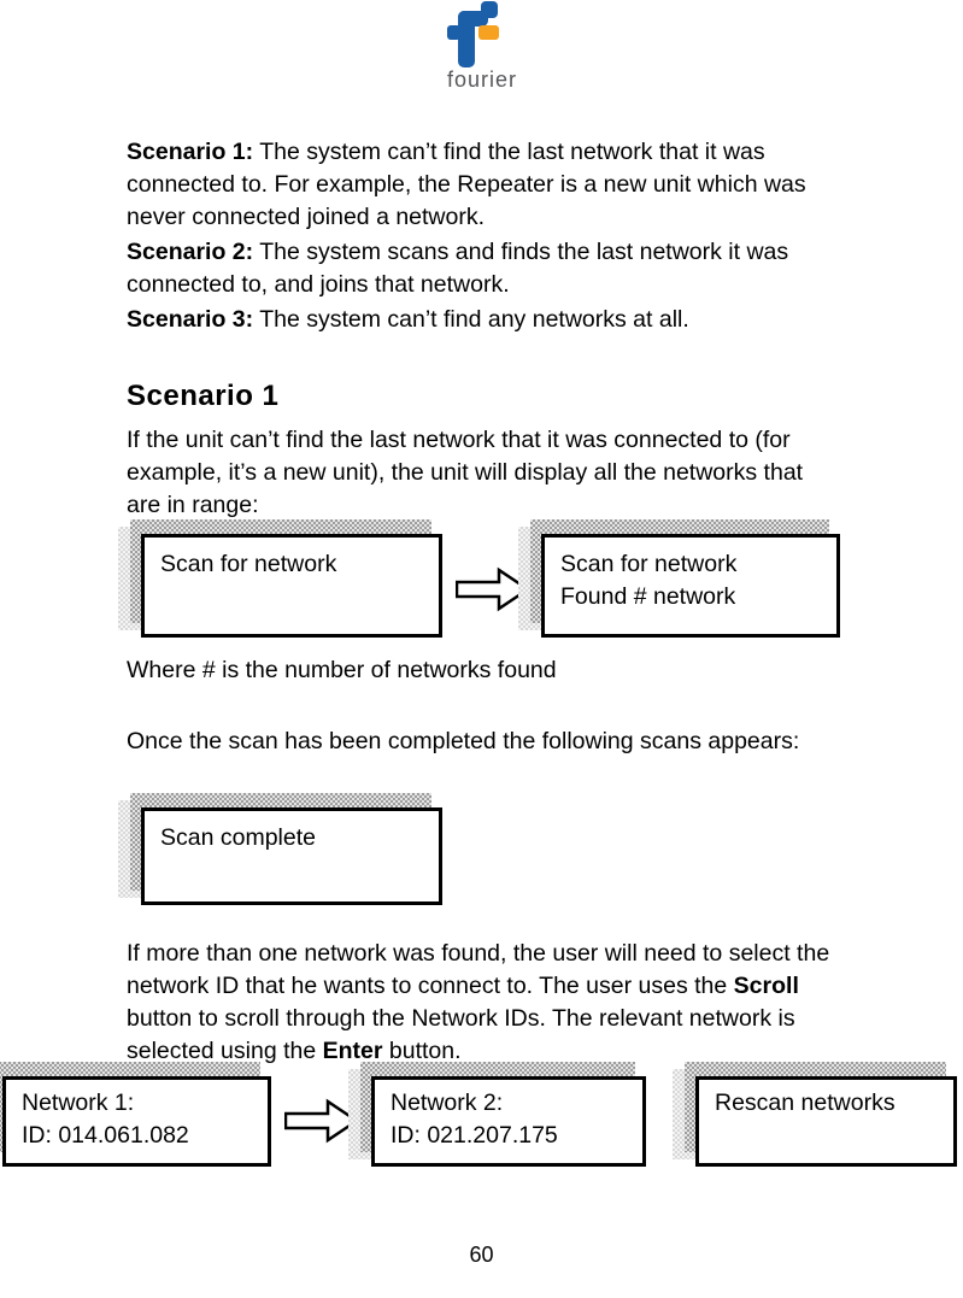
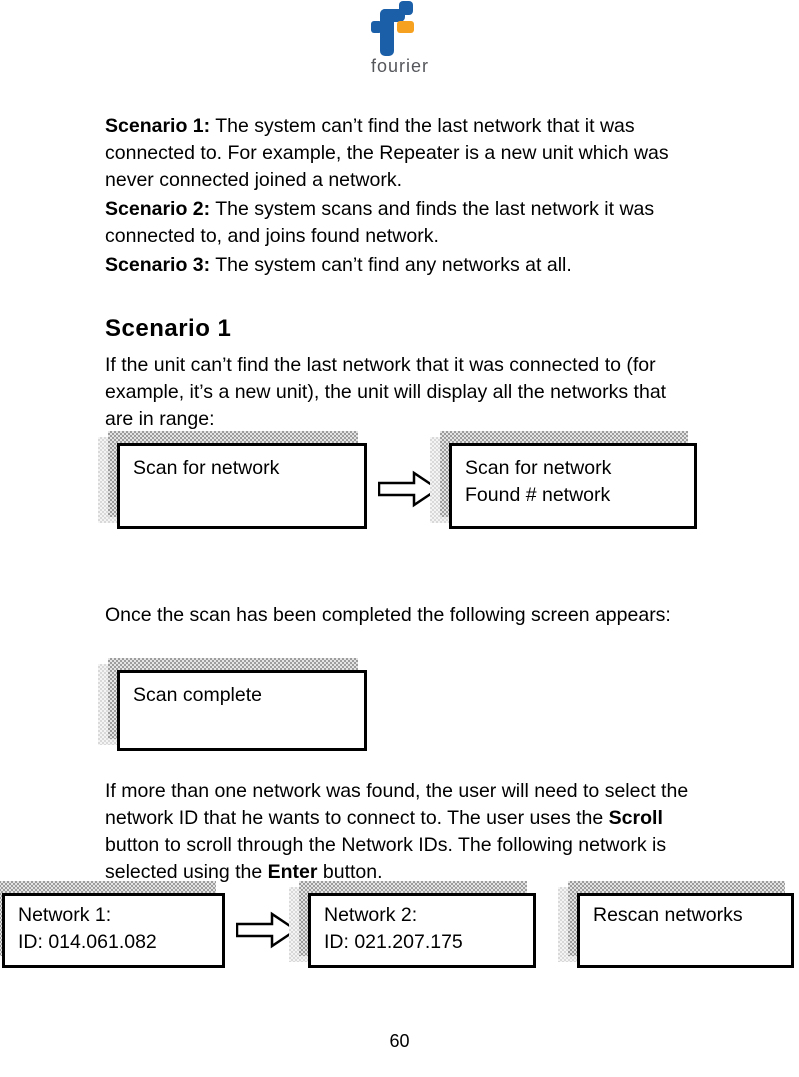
  fourier
  Scenario 1: The system can’t find the last network that it was connected to. For example, the Repeater is a new unit which was never connected joined a network.
- Scenario 2: The system scans and finds the last network it was connected to, and joins that network.
+ Scenario 2: The system scans and finds the last network it was connected to, and joins found network.
  Scenario 3: The system can’t find any networks at all.
  Scenario 1
  If the unit can’t find the last network that it was connected to (for example, it’s a new unit), the unit will display all the networks that are in range:
  Scan for network
  Scan for network
  Found # network
- Where # is the number of networks found
- Once the scan has been completed the following scans appears:
+ Once the scan has been completed the following screen appears:
  Scan complete
- If more than one network was found, the user will need to select the network ID that he wants to connect to. The user uses the Scroll button to scroll through the Network IDs. The relevant network is selected using the Enter button.
+ If more than one network was found, the user will need to select the network ID that he wants to connect to. The user uses the Scroll button to scroll through the Network IDs. The following network is selected using the Enter button.
  Network 1:
  ID: 014.061.082
  Network 2:
  ID: 021.207.175
  Rescan networks
  60
